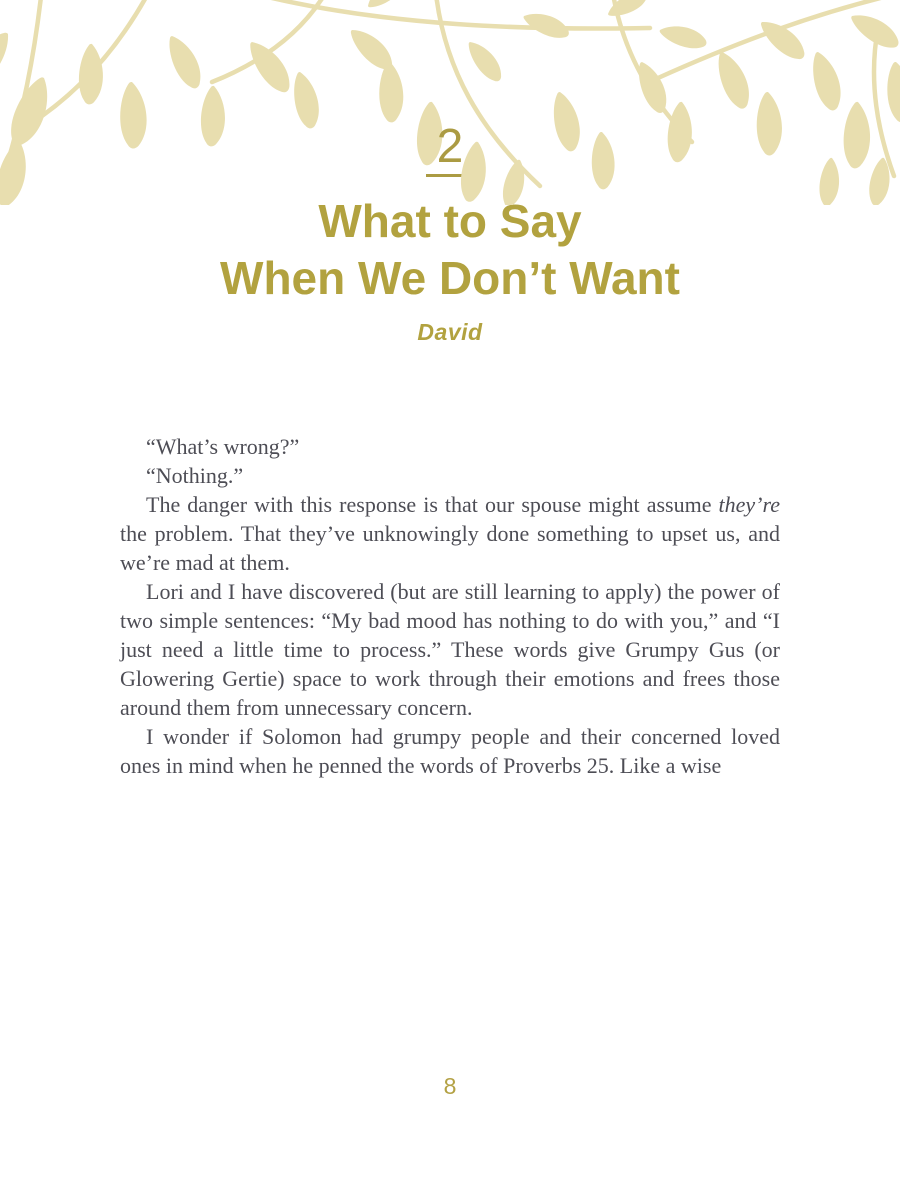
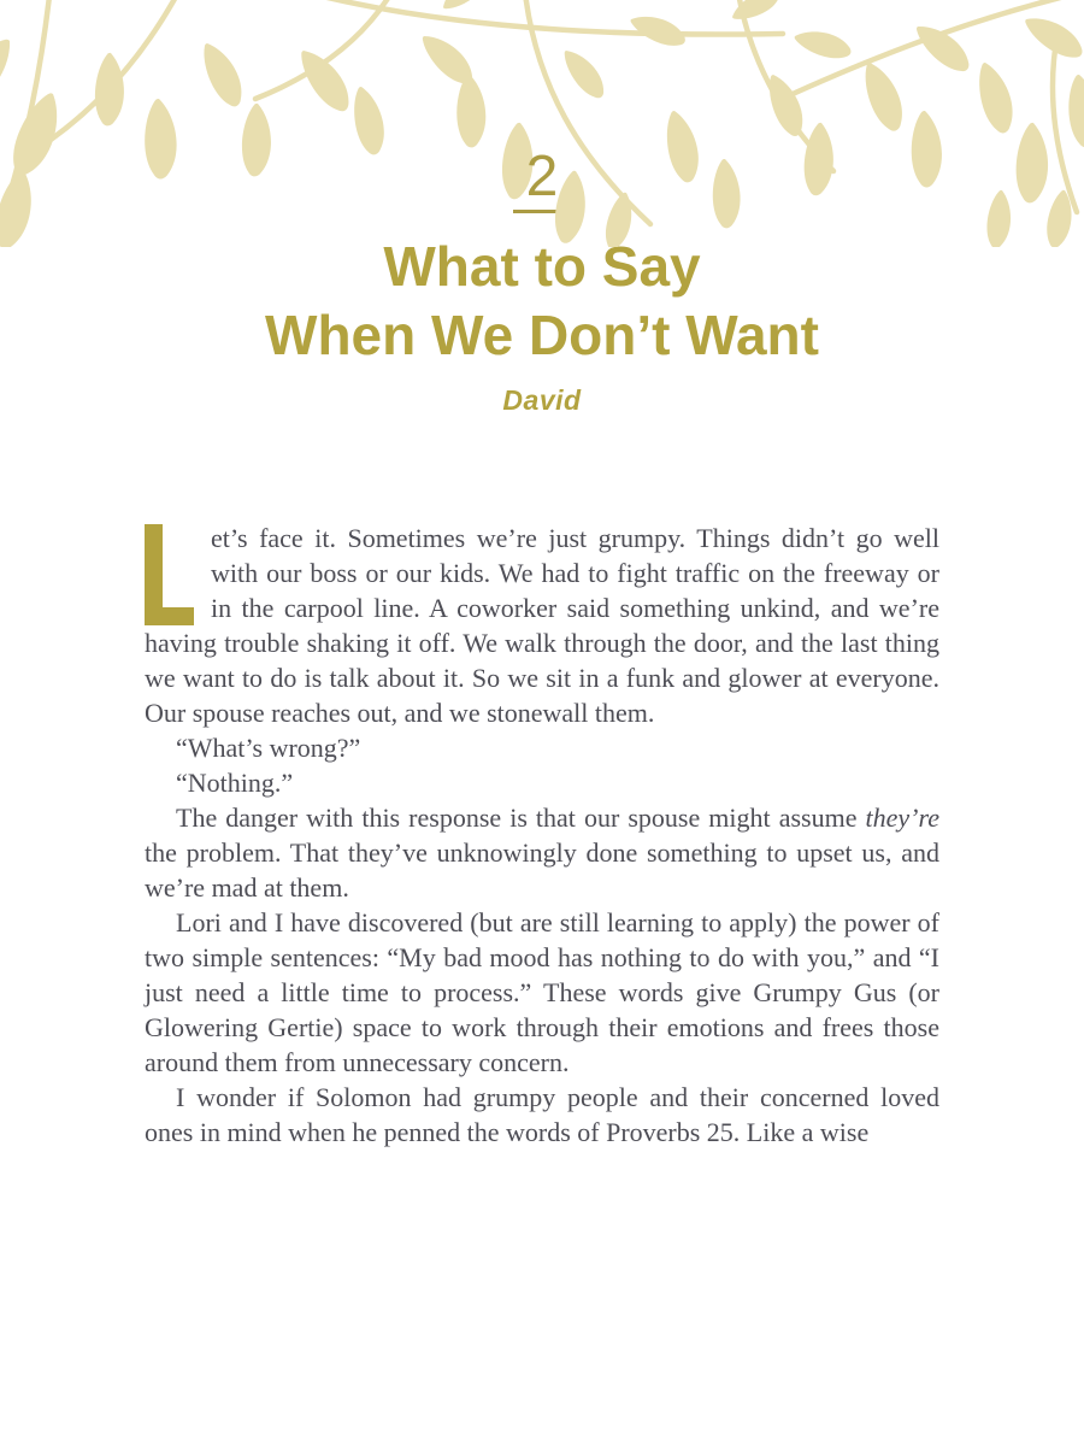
  2
  What to Say
  When We Don’t Want
  David
+ et’s face it. Sometimes we’re just grumpy. Things didn’t go well with our boss or our kids. We had to fight traffic on the freeway or in the carpool line. A coworker said something unkind, and we’re having trouble shaking it off. We walk through the door, and the last thing we want to do is talk about it. So we sit in a funk and glower at everyone. Our spouse reaches out, and we stonewall them.
  “What’s wrong?”
  “Nothing.”
  The danger with this response is that our spouse might assume they’re the problem. That they’ve unknowingly done something to upset us, and we’re mad at them.
  Lori and I have discovered (but are still learning to apply) the power of two simple sentences: “My bad mood has nothing to do with you,” and “I just need a little time to process.” These words give Grumpy Gus (or Glowering Gertie) space to work through their emotions and frees those around them from unnecessary concern.
  I wonder if Solomon had grumpy people and their concerned loved ones in mind when he penned the words of Proverbs 25. Like a wise
- 8
